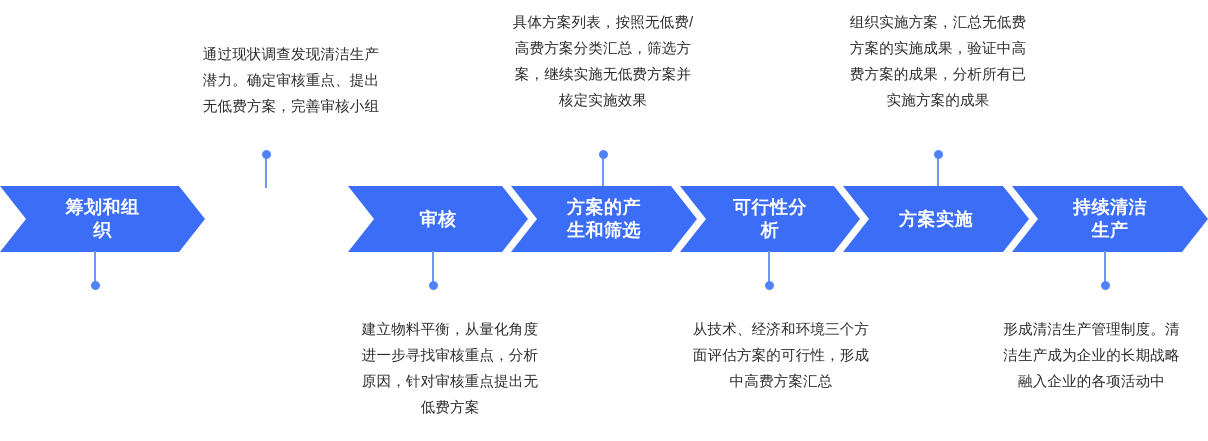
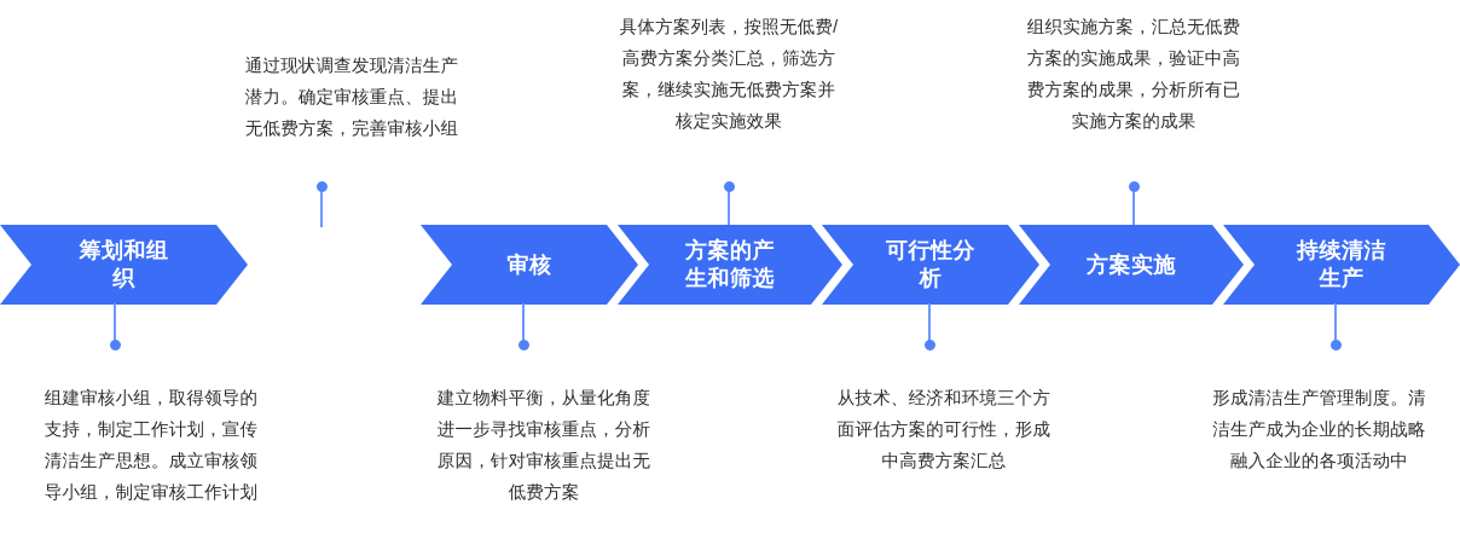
  通过现状调查发现清洁生产
  潜力。确定审核重点、提出
  无低费方案，完善审核小组
  具体方案列表，按照无低费/
  高费方案分类汇总，筛选方
  案，继续实施无低费方案并
  核定实施效果
  组织实施方案，汇总无低费
  方案的实施成果，验证中高
  费方案的成果，分析所有已
  实施方案的成果
  筹划和组
  织
  审核
  方案的产
  生和筛选
  可行性分
  析
  方案实施
  持续清洁
  生产
+ 组建审核小组，取得领导的
+ 支持，制定工作计划，宣传
+ 清洁生产思想。成立审核领
+ 导小组，制定审核工作计划
  建立物料平衡，从量化角度
  进一步寻找审核重点，分析
  原因，针对审核重点提出无
  低费方案
  从技术、经济和环境三个方
  面评估方案的可行性，形成
  中高费方案汇总
  形成清洁生产管理制度。清
  洁生产成为企业的长期战略
  融入企业的各项活动中
